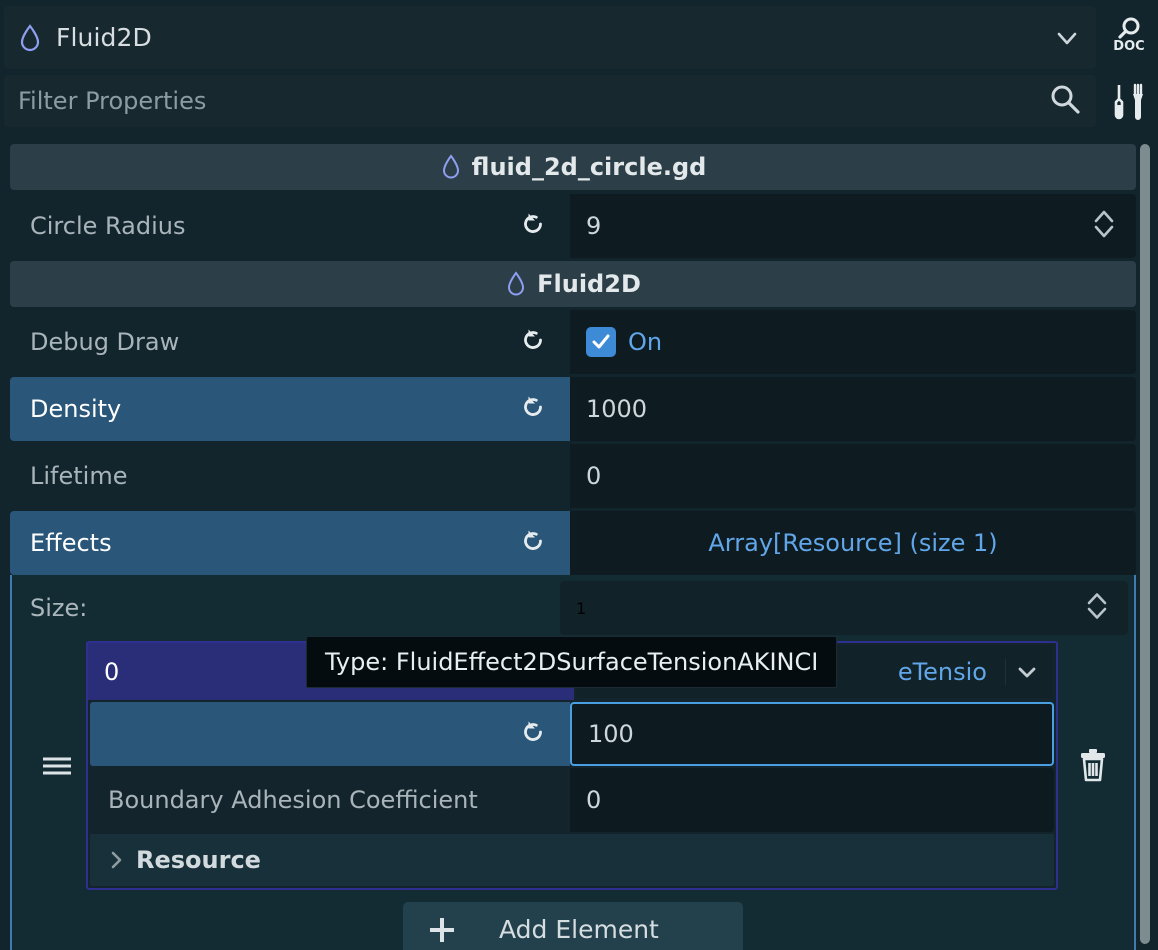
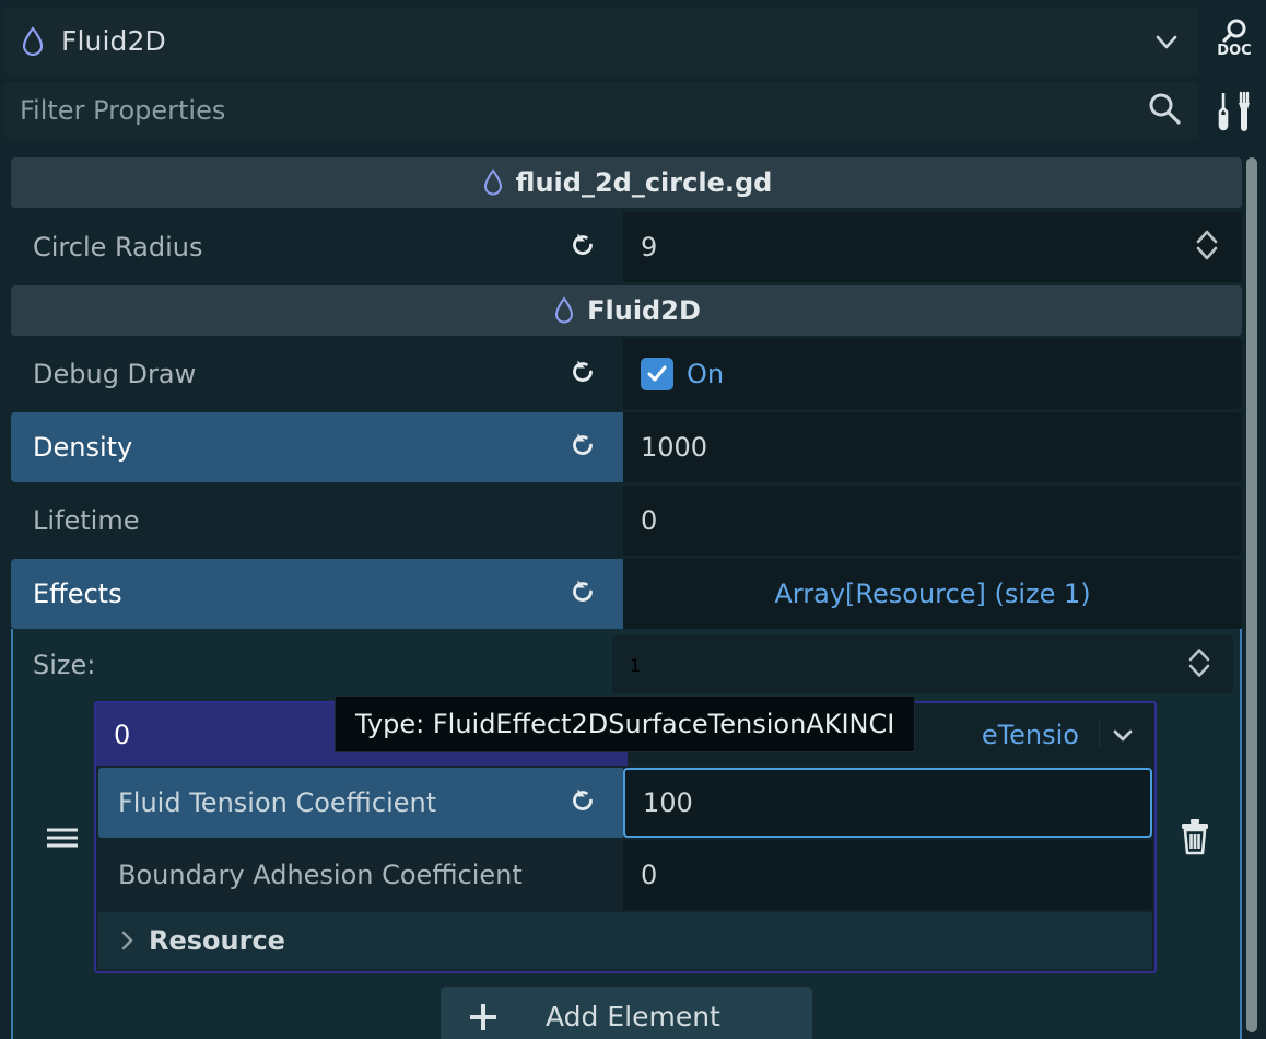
  Fluid2D
  DOC
  Filter Properties
  fluid_2d_circle.gd
  Circle Radius
  9
  Fluid2D
  Debug Draw
  On
  Density
  1000
  Lifetime
  0
  Effects
  Array[Resource] (size 1)
  Size:
  1
  0
  eTensio
+ Fluid Tension Coefficient
  100
  Boundary Adhesion Coefficient
  0
  Resource
  Add Element
  Type: FluidEffect2DSurfaceTensionAKINCI
